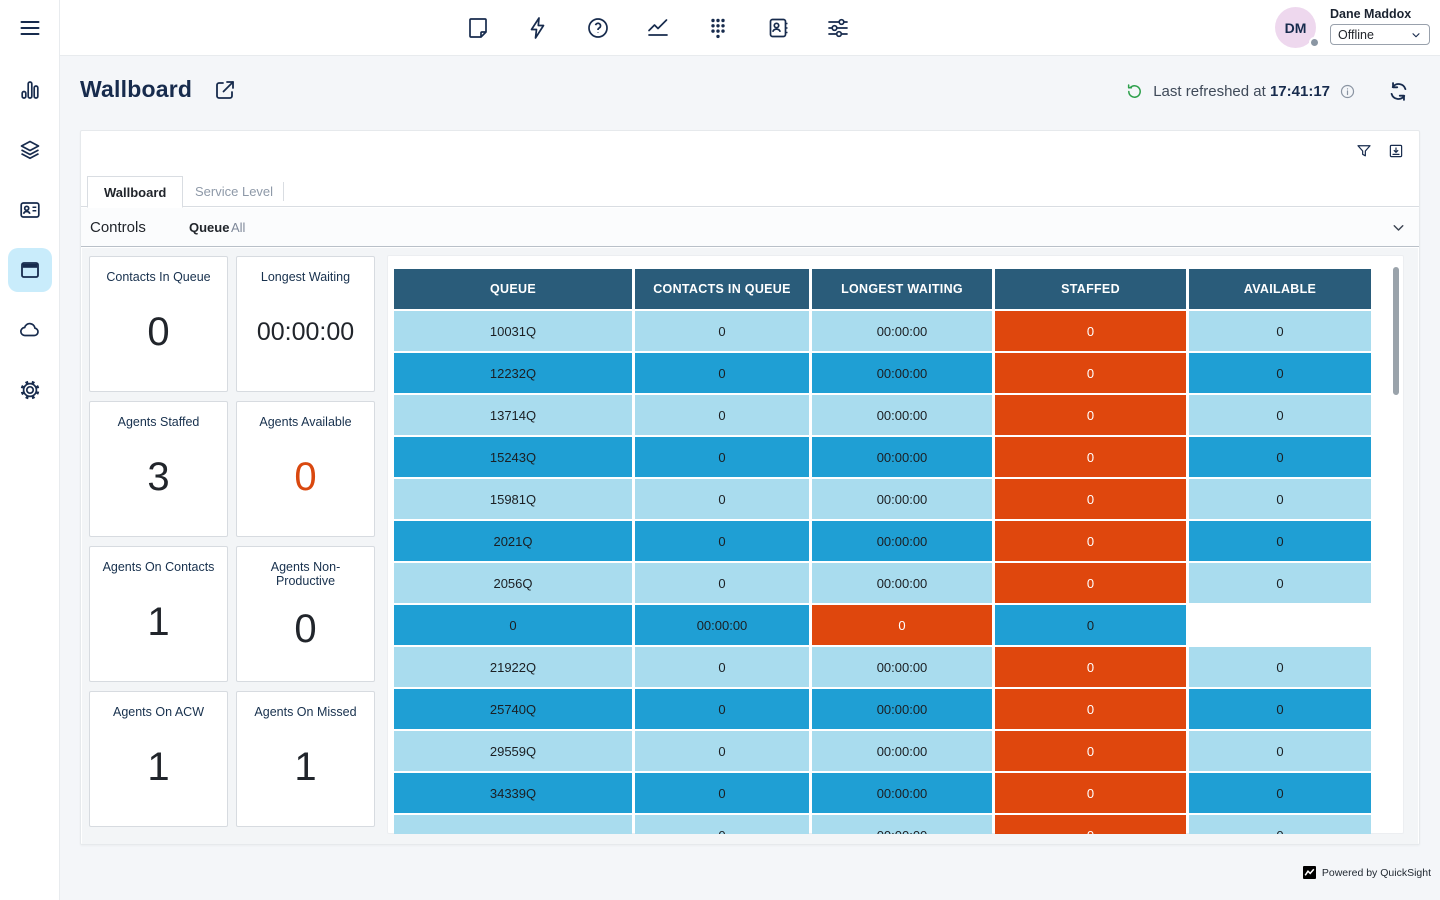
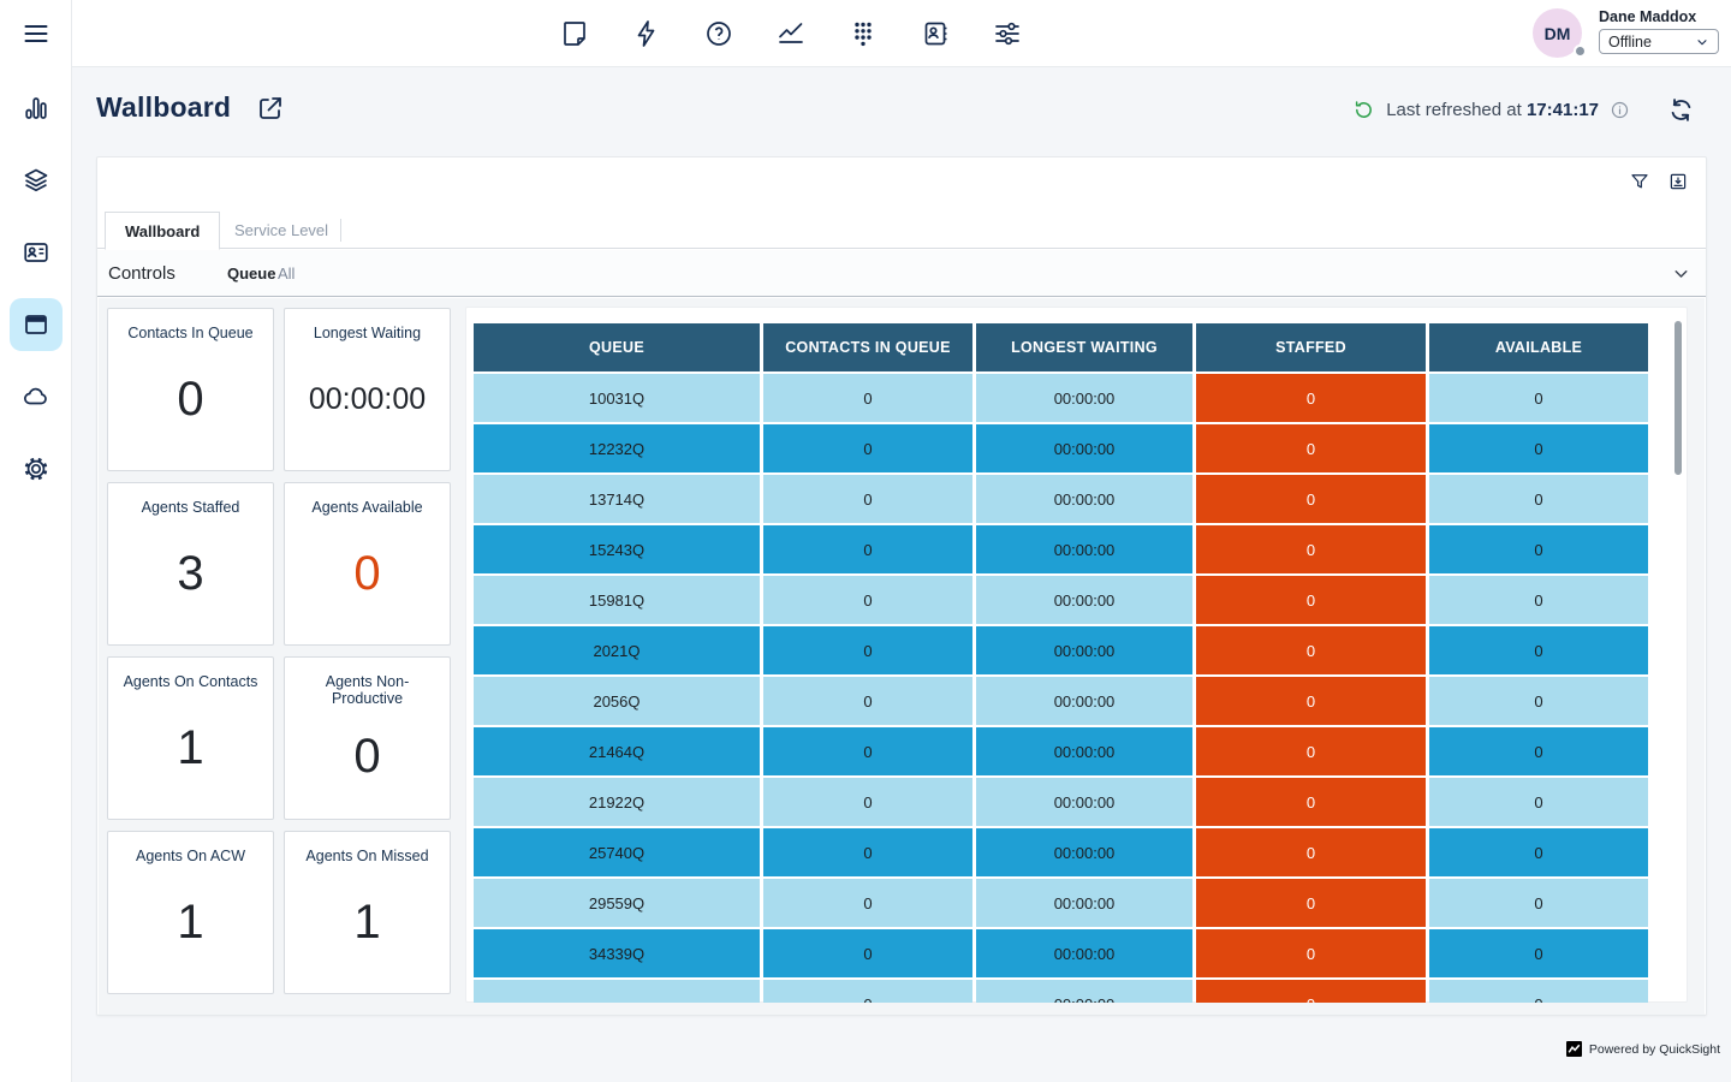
  DM
  Dane Maddox
  Offline
  Wallboard
  Last refreshed at 17:41:17
  Wallboard
  Service Level
  Controls
  Queue
  All
  Contacts In Queue
  0
  Longest Waiting
  00:00:00
  Agents Staffed
  3
  Agents Available
  0
  Agents On Contacts
  1
  Agents Non-Productive
  0
  Agents On ACW
  1
  Agents On Missed
  1
  QUEUE
  CONTACTS IN QUEUE
  LONGEST WAITING
  STAFFED
  AVAILABLE
  10031Q
  0
  00:00:00
  0
  0
  12232Q
  0
  00:00:00
  0
  0
  13714Q
  0
  00:00:00
  0
  0
  15243Q
  0
  00:00:00
  0
  0
  15981Q
  0
  00:00:00
  0
  0
  2021Q
  0
  00:00:00
  0
  0
  2056Q
  0
  00:00:00
  0
  0
+ 21464Q
  0
  00:00:00
  0
  0
  21922Q
  0
  00:00:00
  0
  0
  25740Q
  0
  00:00:00
  0
  0
  29559Q
  0
  00:00:00
  0
  0
  34339Q
  0
  00:00:00
  0
  0
  Powered by QuickSight
